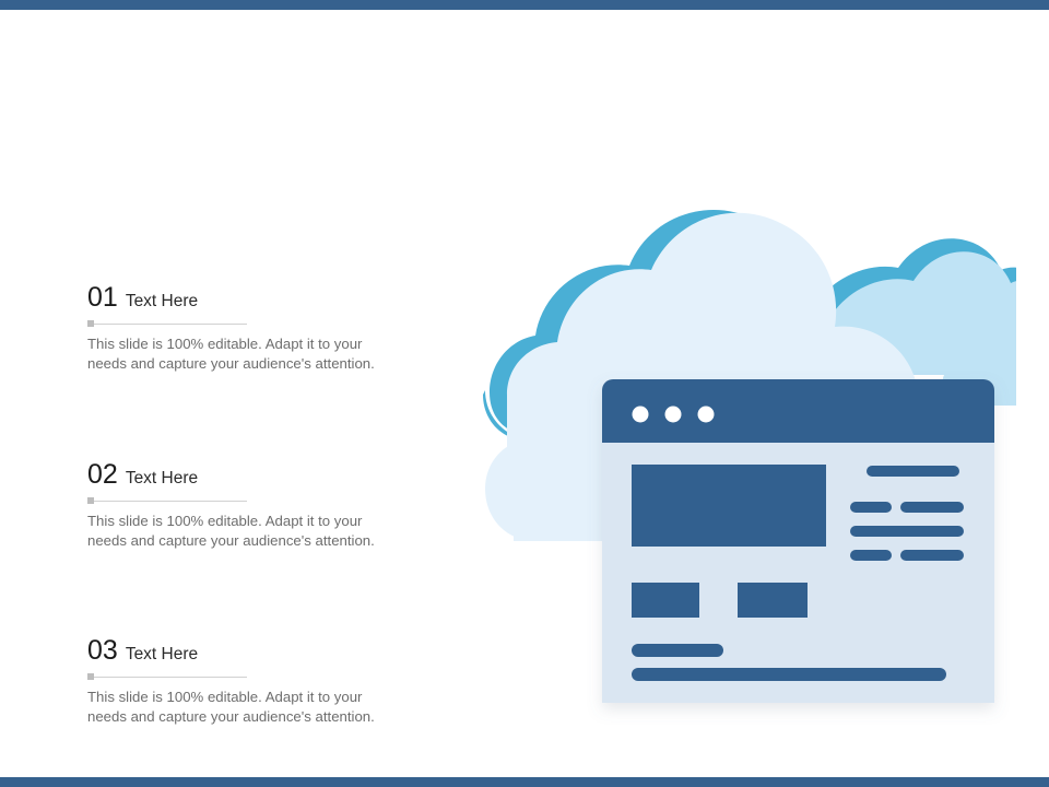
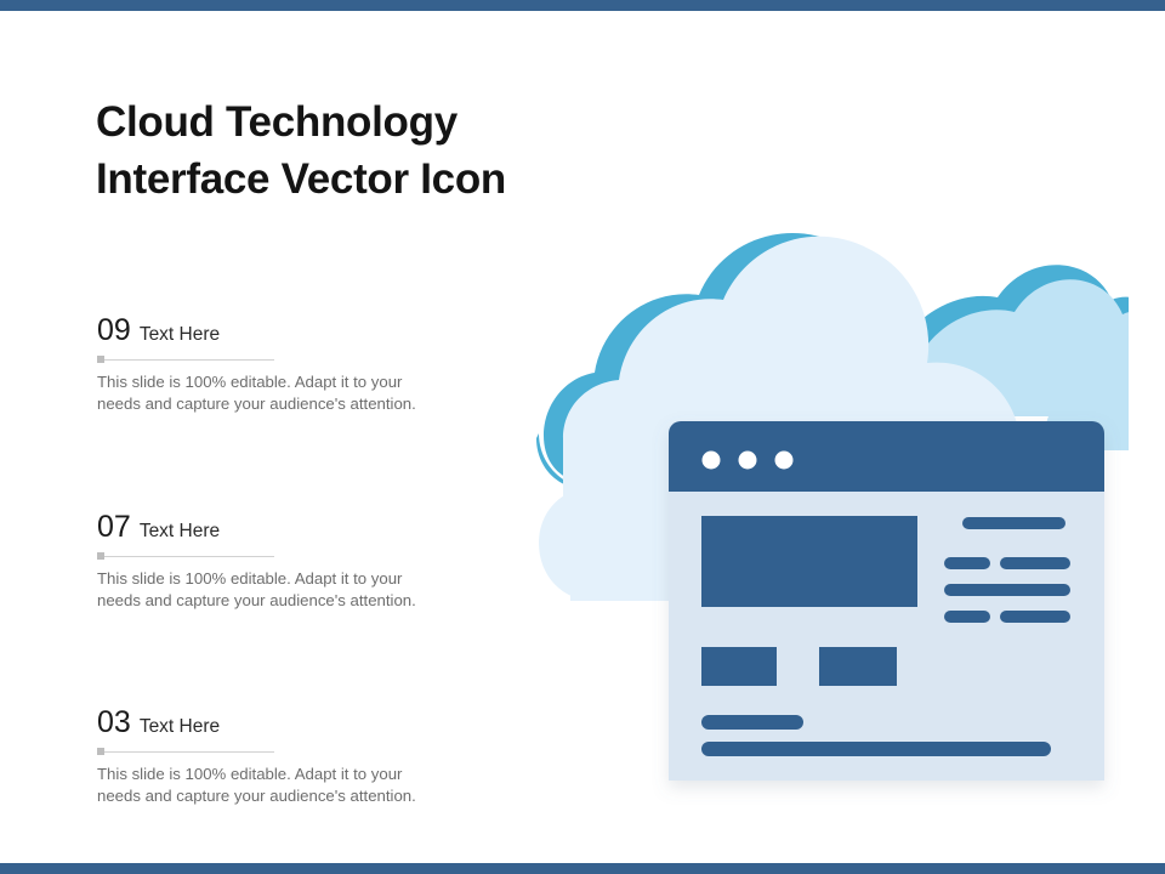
+ Cloud Technology
+ Interface Vector Icon
- 01
+ 09
  Text Here
  This slide is 100% editable. Adapt it to your
  needs and capture your audience's attention.
- 02
+ 07
  Text Here
  This slide is 100% editable. Adapt it to your
  needs and capture your audience's attention.
  03
  Text Here
  This slide is 100% editable. Adapt it to your
  needs and capture your audience's attention.
